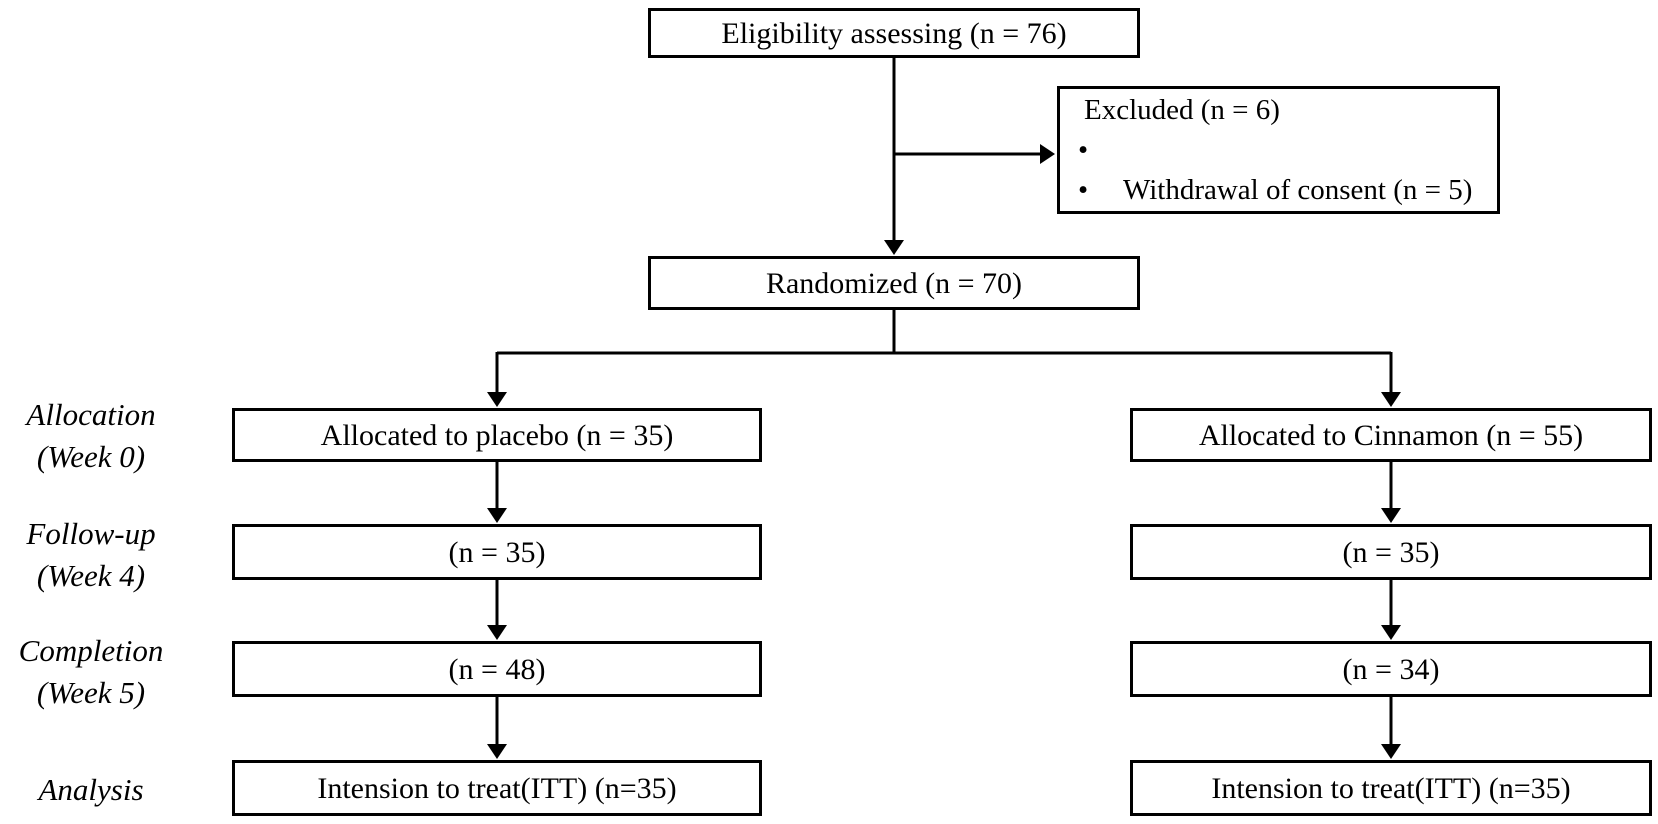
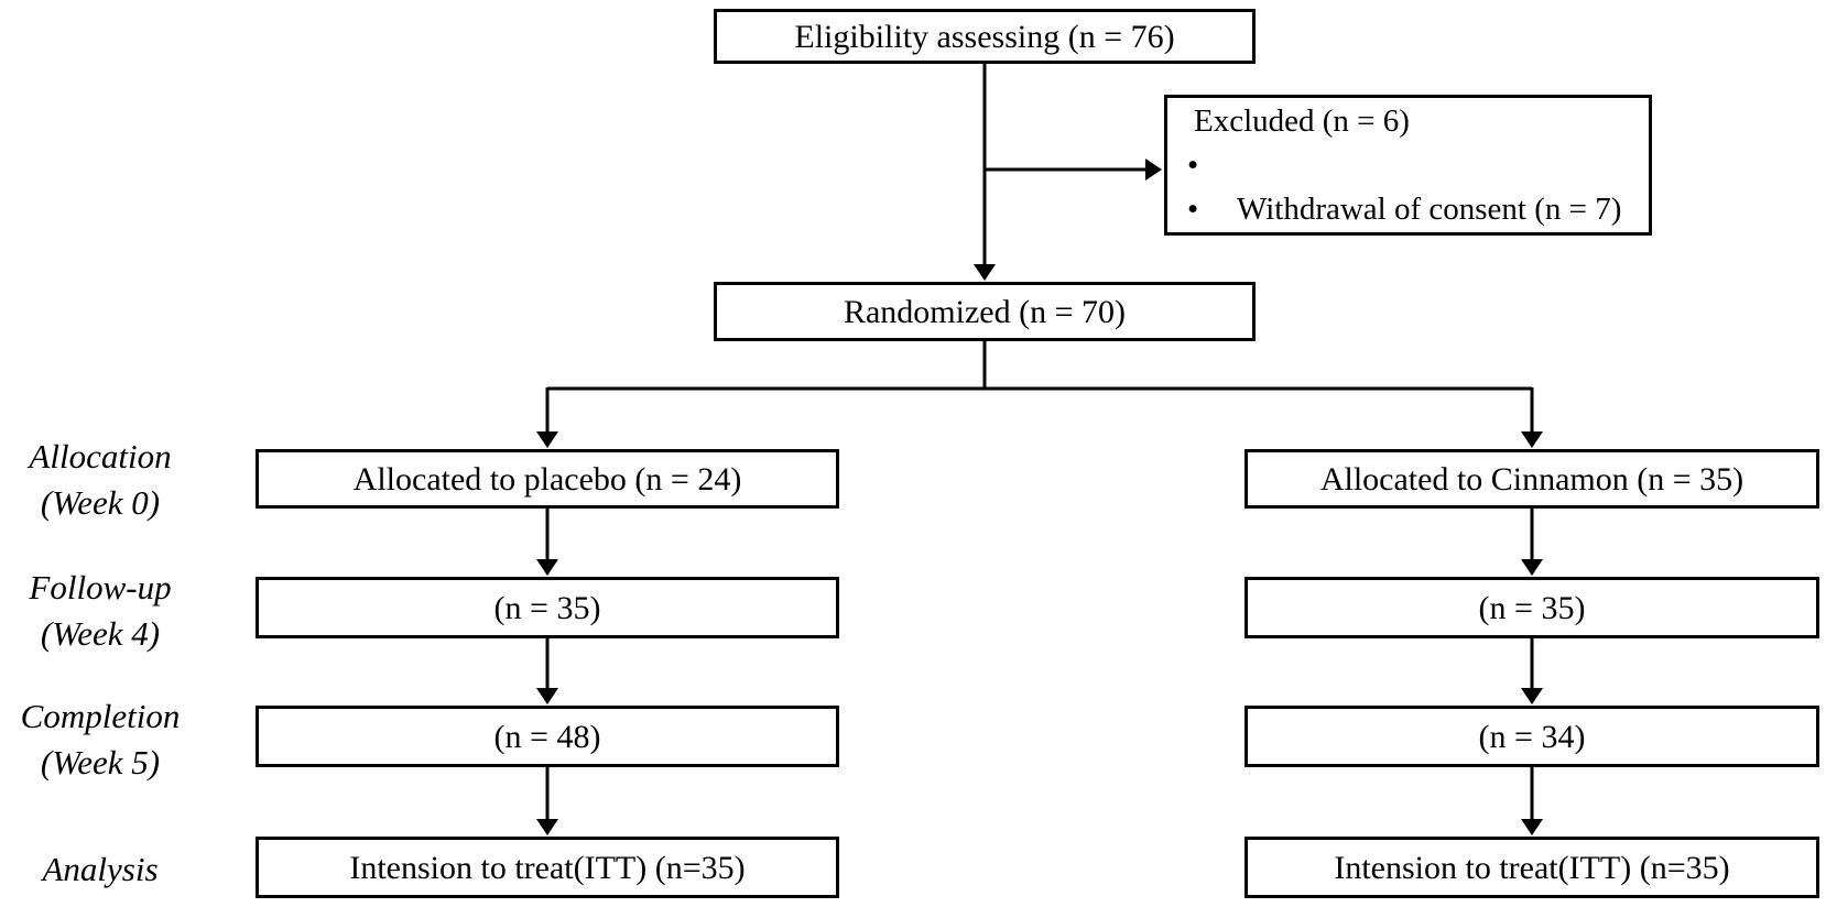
  Eligibility assessing (n = 76)
  Excluded (n = 6)
  •
  •
- Withdrawal of consent (n = 5)
+ Withdrawal of consent (n = 7)
  Randomized (n = 70)
- Allocated to placebo (n = 35)
+ Allocated to placebo (n = 24)
  (n = 35)
  (n = 48)
  Intension to treat(ITT) (n=35)
- Allocated to Cinnamon (n = 55)
+ Allocated to Cinnamon (n = 35)
  (n = 35)
  (n = 34)
  Intension to treat(ITT) (n=35)
  Allocation
  (Week 0)
  Follow-up
  (Week 4)
  Completion
  (Week 5)
  Analysis
